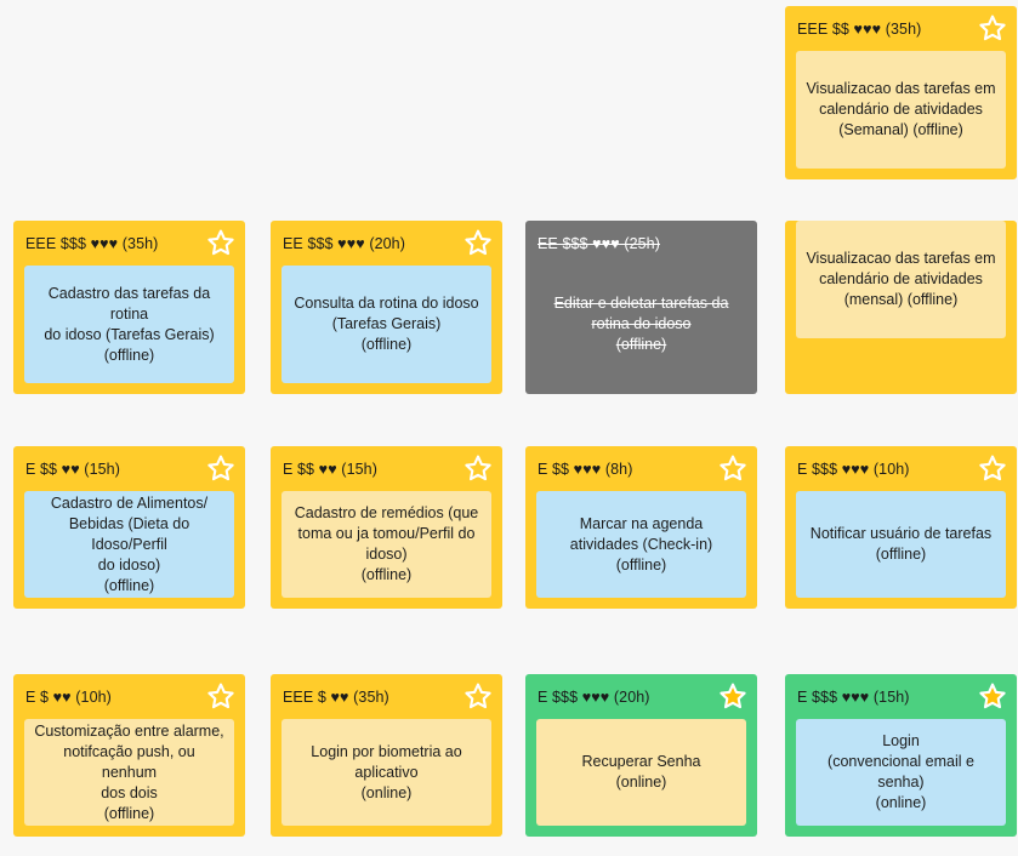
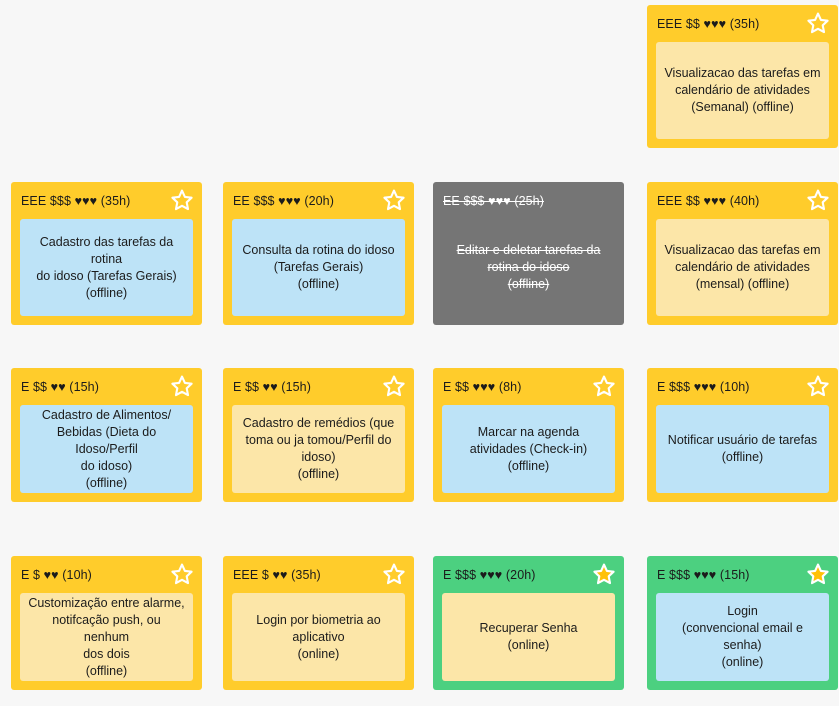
  EEE $$ ♥♥♥ (35h)
  Visualizacao das tarefas em
  calendário de atividades
  (Semanal) (offline)
  EEE $$$ ♥♥♥ (35h)
  Cadastro das tarefas da rotina
  do idoso (Tarefas Gerais)
  (offline)
  EE $$$ ♥♥♥ (20h)
  Consulta da rotina do idoso
  (Tarefas Gerais)
  (offline)
  EE $$$ ♥♥♥ (25h)
  Editar e deletar tarefas da
  rotina do idoso
  (offline)
+ EEE $$ ♥♥♥ (40h)
  Visualizacao das tarefas em
  calendário de atividades
  (mensal) (offline)
  E $$ ♥♥ (15h)
  Cadastro de Alimentos/
  Bebidas (Dieta do Idoso/Perfil
  do idoso)
  (offline)
  E $$ ♥♥ (15h)
  Cadastro de remédios (que
  toma ou ja tomou/Perfil do
  idoso)
  (offline)
  E $$ ♥♥♥ (8h)
  Marcar na agenda
  atividades (Check-in)
  (offline)
  E $$$ ♥♥♥ (10h)
  Notificar usuário de tarefas
  (offline)
  E $ ♥♥ (10h)
  Customização entre alarme,
  notifcação push, ou nenhum
  dos dois
  (offline)
  EEE $ ♥♥ (35h)
  Login por biometria ao
  aplicativo
  (online)
  E $$$ ♥♥♥ (20h)
  Recuperar Senha
  (online)
  E $$$ ♥♥♥ (15h)
  Login
  (convencional email e senha)
  (online)
